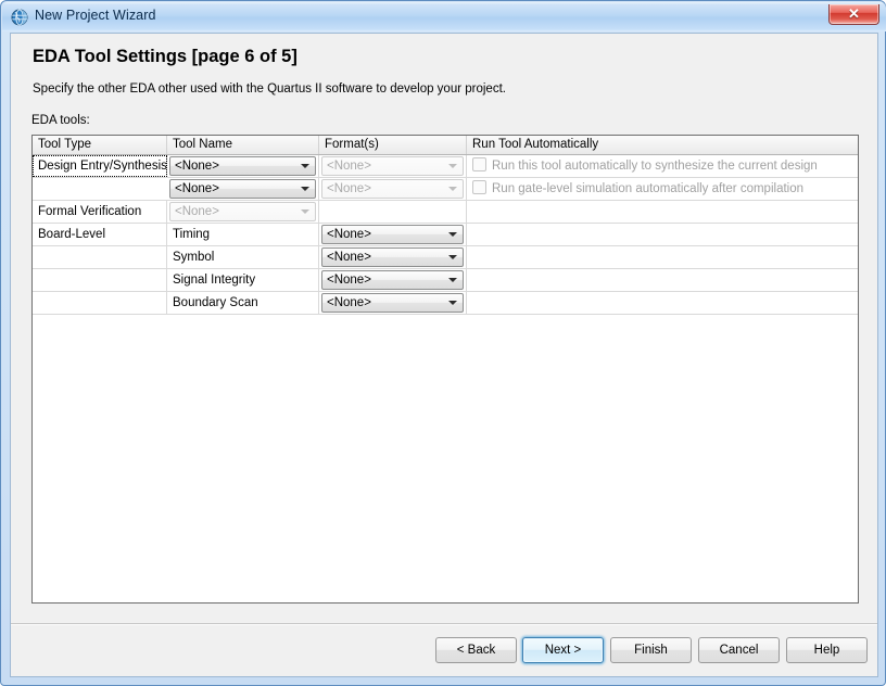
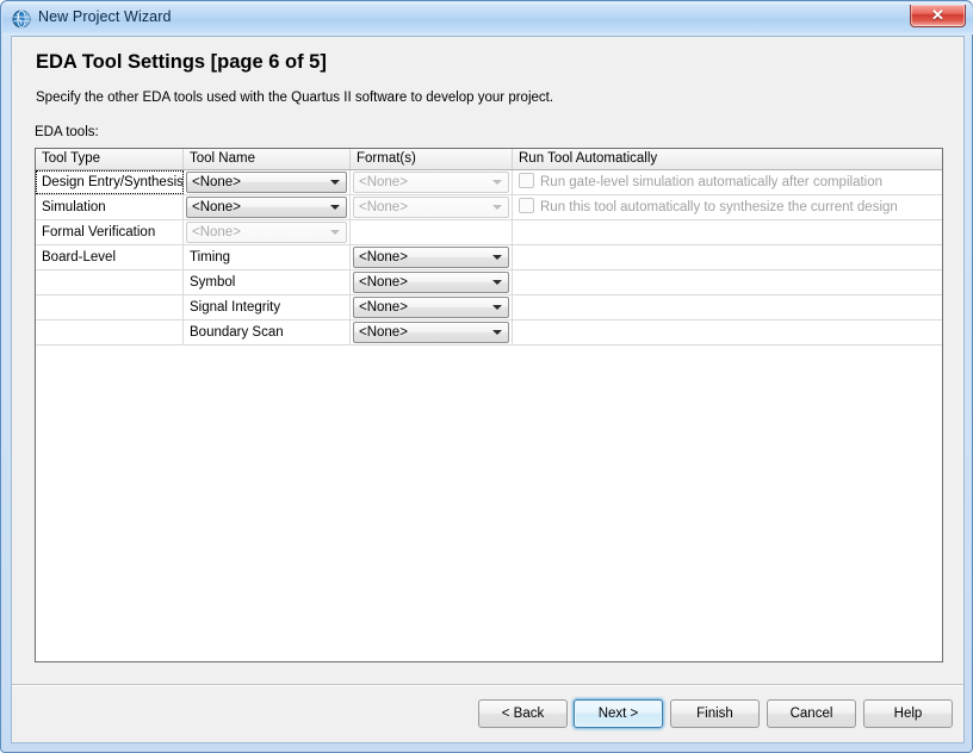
  New Project Wizard
  ✕
  EDA Tool Settings [page 6 of 5]
- Specify the other EDA other used with the Quartus II software to develop your project.
+ Specify the other EDA tools used with the Quartus II software to develop your project.
  EDA tools:
  Tool Type
  Tool Name
  Format(s)
  Run Tool Automatically
  Design Entry/Synthesis
  <None>
  <None>
- Run this tool automatically to synthesize the current design
+ Run gate-level simulation automatically after compilation
+ Simulation
  <None>
  <None>
- Run gate-level simulation automatically after compilation
+ Run this tool automatically to synthesize the current design
  Formal Verification
  <None>
  Board-Level
  Timing
  <None>
  Symbol
  <None>
  Signal Integrity
  <None>
  Boundary Scan
  <None>
  < Back
  Next >
  Finish
  Cancel
  Help
